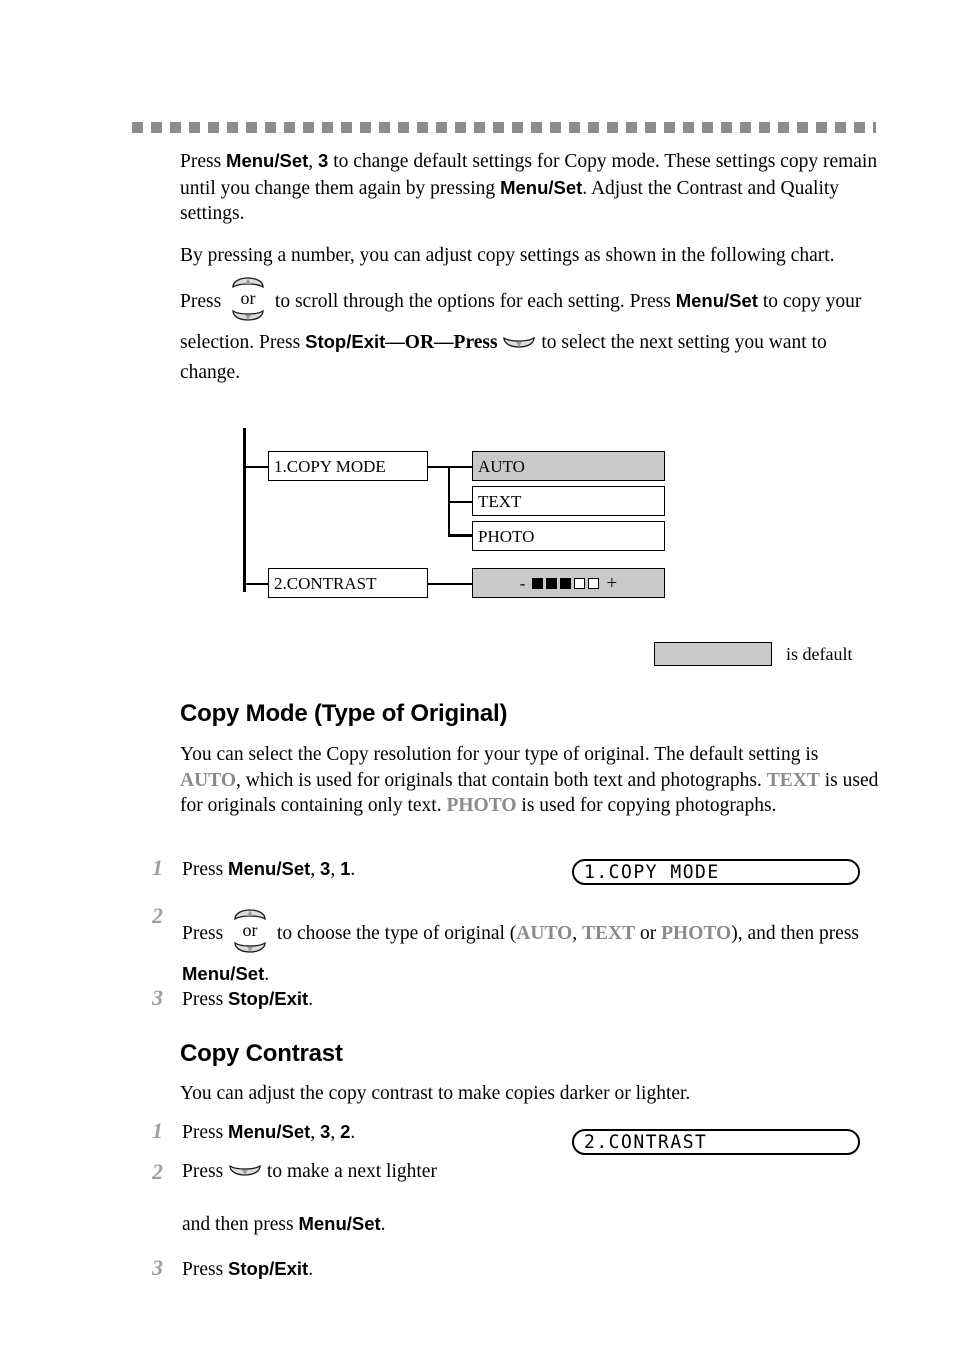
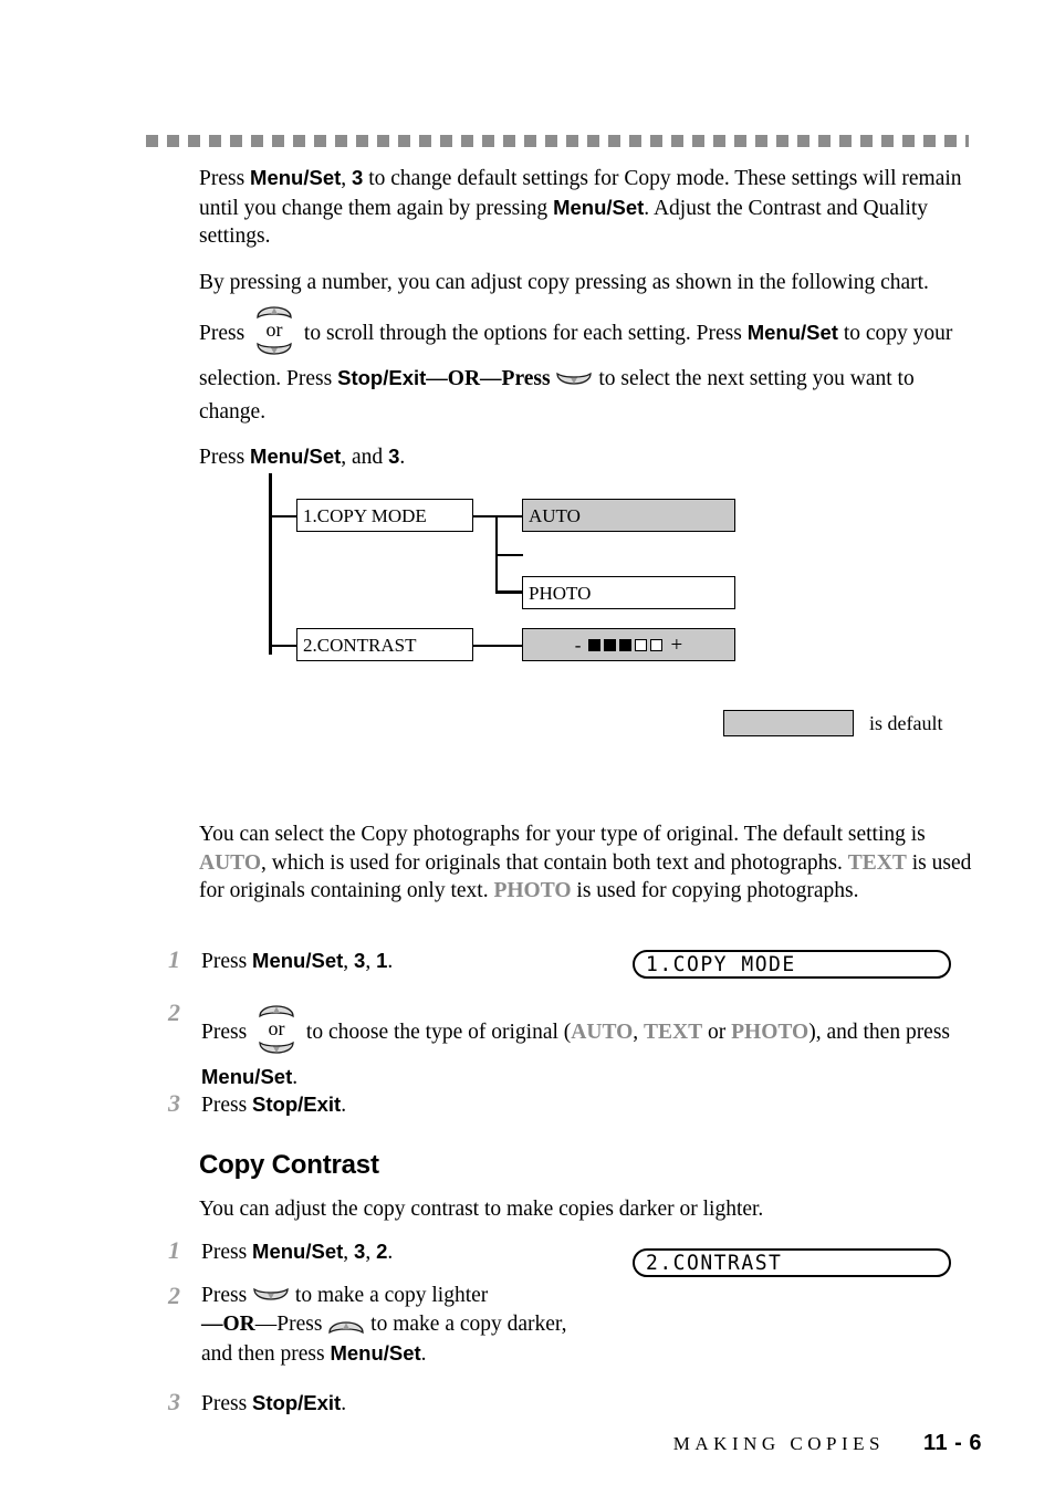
- Press Menu/Set, 3 to change default settings for Copy mode. These settings copy remain until you change them again by pressing Menu/Set. Adjust the Contrast and Quality settings.
+ Press Menu/Set, 3 to change default settings for Copy mode. These settings will remain until you change them again by pressing Menu/Set. Adjust the Contrast and Quality settings.
- By pressing a number, you can adjust copy settings as shown in the following chart. Press
+ By pressing a number, you can adjust copy pressing as shown in the following chart. Press
  or
  to scroll through the options for each setting. Press Menu/Set to copy your selection. Press Stop/Exit—OR—Press to select the next setting you want to change.
+ Press Menu/Set, and 3.
  1.COPY MODE
  2.CONTRAST
  AUTO
- TEXT
  PHOTO
  -
  +
  is default
- Copy Mode (Type of Original)
- You can select the Copy resolution for your type of original. The default setting is AUTO, which is used for originals that contain both text and photographs. TEXT is used for originals containing only text. PHOTO is used for copying photographs.
+ You can select the Copy photographs for your type of original. The default setting is AUTO, which is used for originals that contain both text and photographs. TEXT is used for originals containing only text. PHOTO is used for copying photographs.
  1
  Press Menu/Set, 3, 1.
  1.COPY MODE
  2
  Press
  or
  to choose the type of original (AUTO, TEXT or PHOTO), and then press Menu/Set.
  3
  Press Stop/Exit.
  Copy Contrast
  You can adjust the copy contrast to make copies darker or lighter.
  1
  Press Menu/Set, 3, 2.
  2.CONTRAST
  2
- Press to make a next lighter
+ Press to make a copy lighter
+ —OR—Press to make a copy darker,
  and then press Menu/Set.
  3
  Press Stop/Exit.
+ MAKING COPIES
+ 11 - 6
